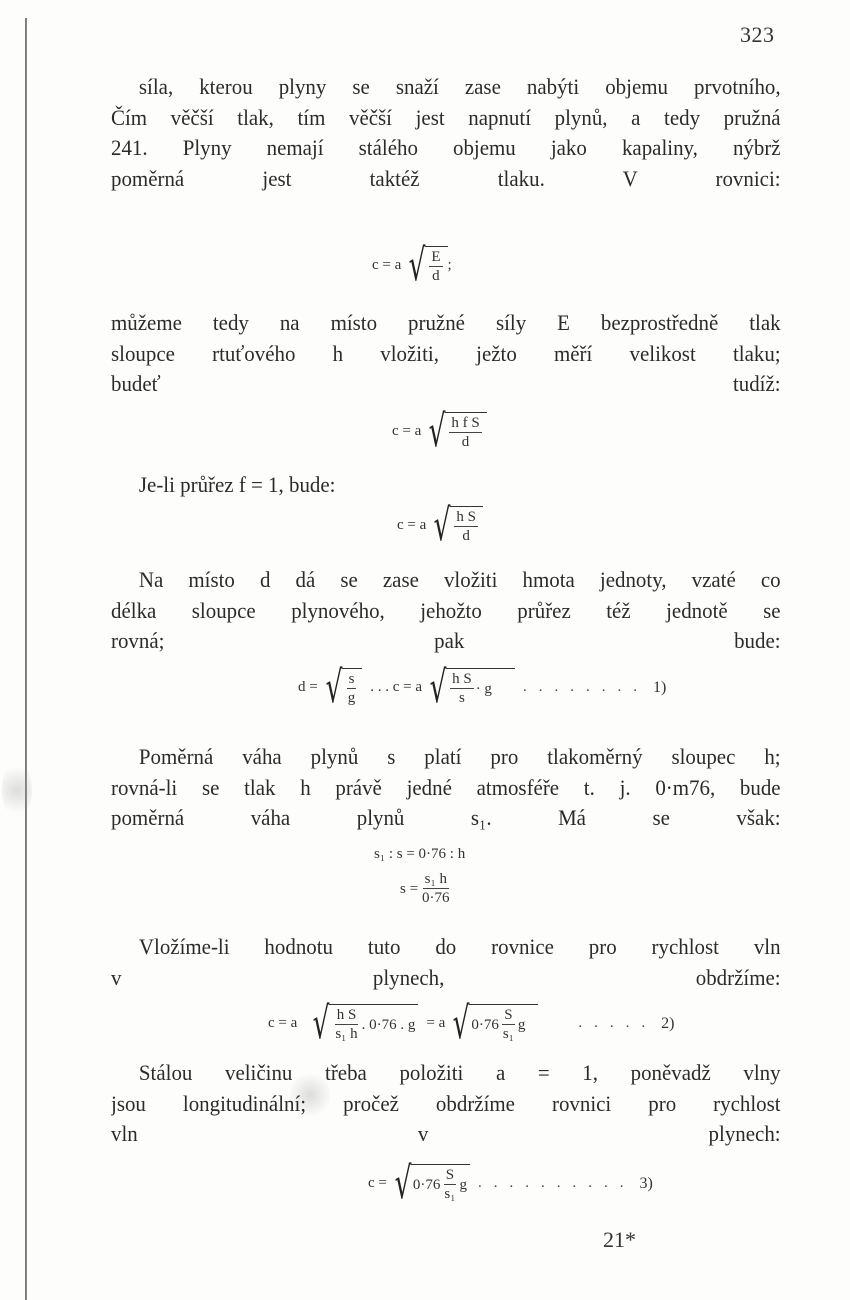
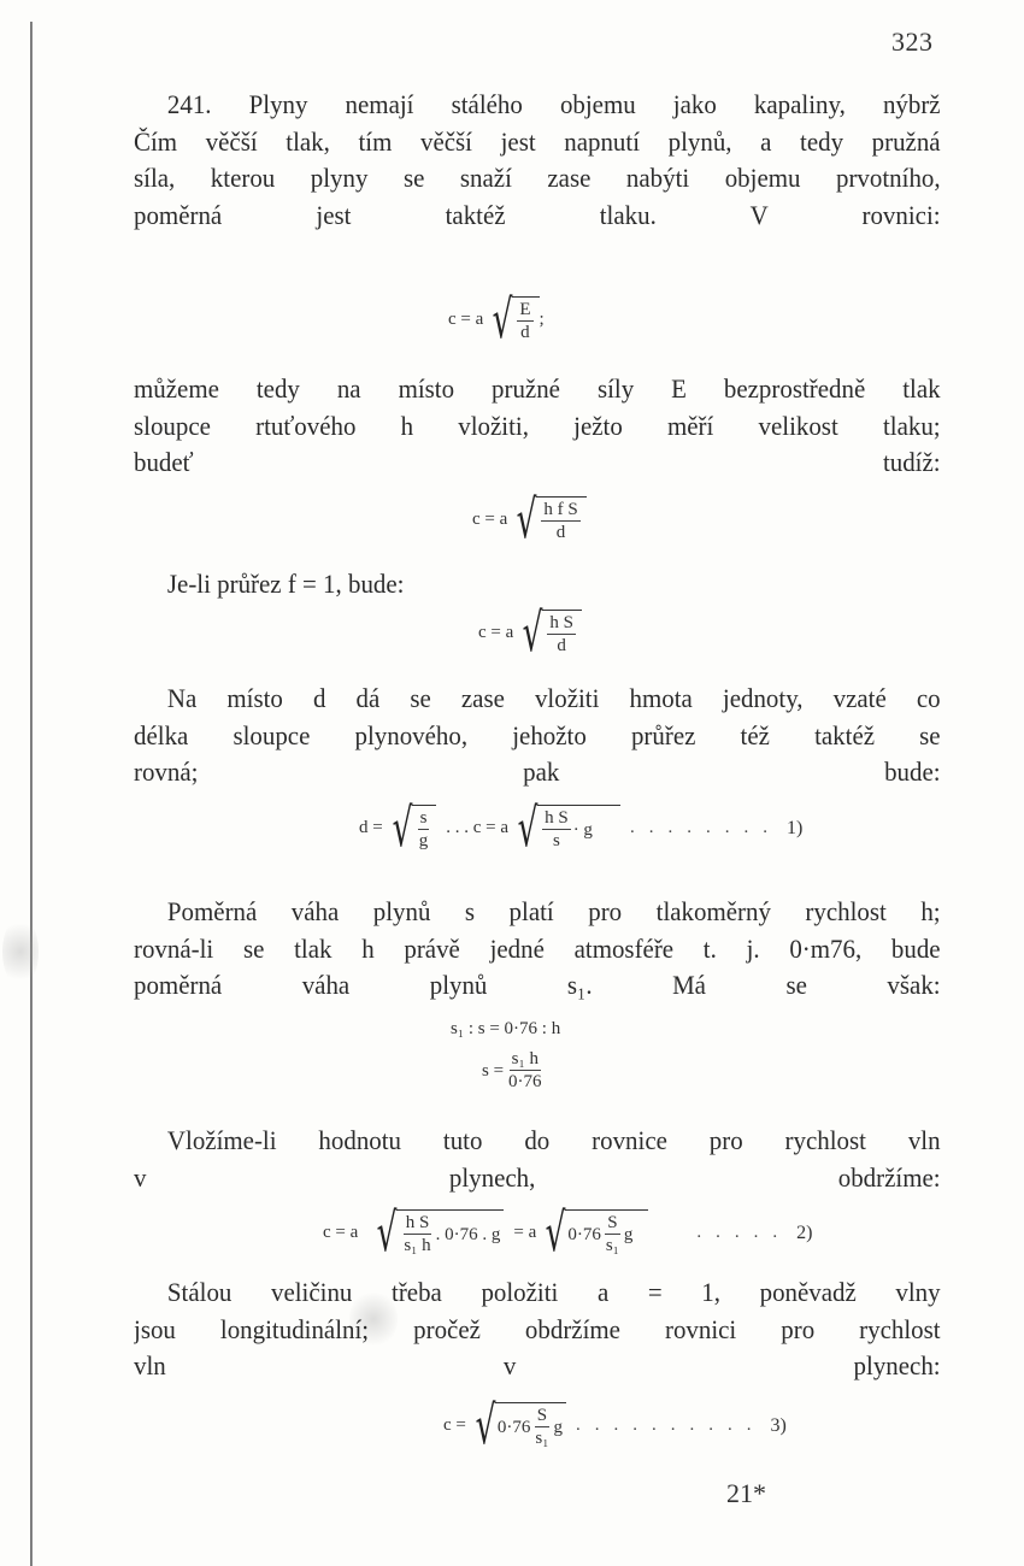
  323
- síla, kterou plyny se snaží zase nabýti objemu prvotního,
+ 241. Plyny nemají stálého objemu jako kapaliny, nýbrž
  Čím věčší tlak, tím věčší jest napnutí plynů, a tedy pružná
- 241. Plyny nemají stálého objemu jako kapaliny, nýbrž
+ síla, kterou plyny se snaží zase nabýti objemu prvotního,
  poměrná jest taktéž tlaku. V rovnici:
  c = a
  √
  E
  d
  ;
  můžeme tedy na místo pružné síly E bezprostředně tlak
  sloupce rtuťového h vložiti, ježto měří velikost tlaku;
  budeť tudíž:
  c = a
  √
  h f S
  d
  Je-li průřez f = 1, bude:
  c = a
  √
  h S
  d
  Na místo d dá se zase vložiti hmota jednoty, vzaté co
- délka sloupce plynového, jehožto průřez též jednotě se
+ délka sloupce plynového, jehožto průřez též taktéž se
  rovná; pak bude:
  d =
  √
  s
  g
  . . . c = a
  √
  h S
  s
  · g
  ........
  1)
- Poměrná váha plynů s platí pro tlakoměrný sloupec h;
+ Poměrná váha plynů s platí pro tlakoměrný rychlost h;
  rovná-li se tlak h právě jedné atmosféře t. j. 0·m76, bude
  poměrná váha plynů s₁. Má se však:
  s₁ : s = 0·76 : h
  s =
  s₁ h
  0·76
  Vložíme-li hodnotu tuto do rovnice pro rychlost vln
  v plynech, obdržíme:
  c = a
  √
  h S
  s₁ h
  . 0·76 . g
  = a
  √
  0·76
  S
  s₁
  g
  .....
  2)
  Stálou veličinu třeba položiti a = 1, poněvadž vlny
  jsou longitudinální; pročež obdržíme rovnici pro rychlost
  vln v plynech:
  c =
  √
  0·76
  S
  s₁
  g
  ..........
  3)
  21*
